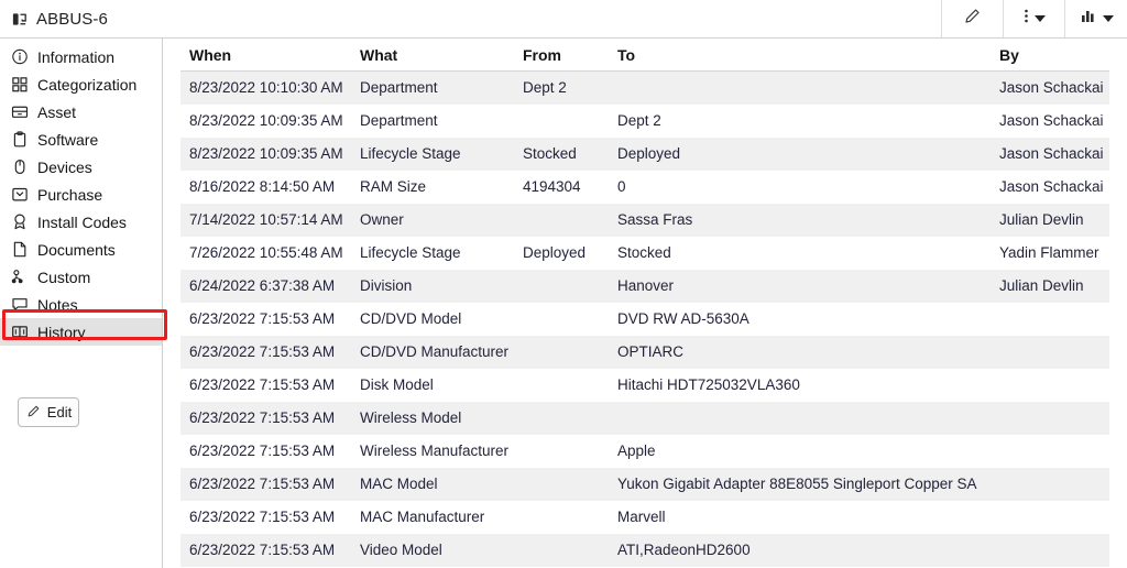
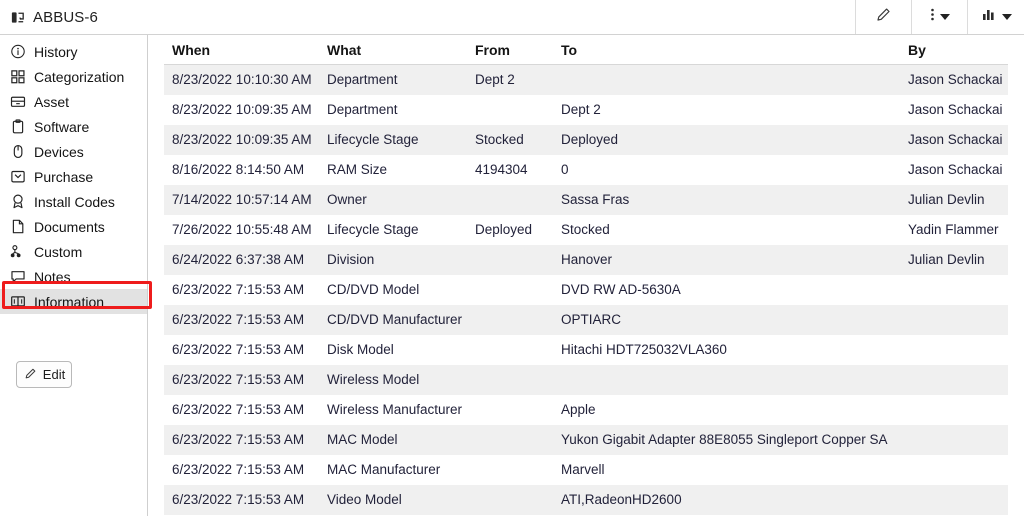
  ABBUS-6
- Information
+ History
  Categorization
  Asset
  Software
  Devices
  Purchase
  Install Codes
  Documents
  Custom
  Notes
- History
+ Information
  Edit
  When
  What
  From
  To
  By
  8/23/2022 10:10:30 AM
  Department
  Dept 2
  Jason Schackai
  8/23/2022 10:09:35 AM
  Department
  Dept 2
  Jason Schackai
  8/23/2022 10:09:35 AM
  Lifecycle Stage
  Stocked
  Deployed
  Jason Schackai
  8/16/2022 8:14:50 AM
  RAM Size
  4194304
  0
  Jason Schackai
  7/14/2022 10:57:14 AM
  Owner
  Sassa Fras
  Julian Devlin
  7/26/2022 10:55:48 AM
  Lifecycle Stage
  Deployed
  Stocked
  Yadin Flammer
  6/24/2022 6:37:38 AM
  Division
  Hanover
  Julian Devlin
  6/23/2022 7:15:53 AM
  CD/DVD Model
  DVD RW AD-5630A
  6/23/2022 7:15:53 AM
  CD/DVD Manufacturer
  OPTIARC
  6/23/2022 7:15:53 AM
  Disk Model
  Hitachi HDT725032VLA360
  6/23/2022 7:15:53 AM
  Wireless Model
  6/23/2022 7:15:53 AM
  Wireless Manufacturer
  Apple
  6/23/2022 7:15:53 AM
  MAC Model
  Yukon Gigabit Adapter 88E8055 Singleport Copper SA
  6/23/2022 7:15:53 AM
  MAC Manufacturer
  Marvell
  6/23/2022 7:15:53 AM
  Video Model
  ATI,RadeonHD2600
